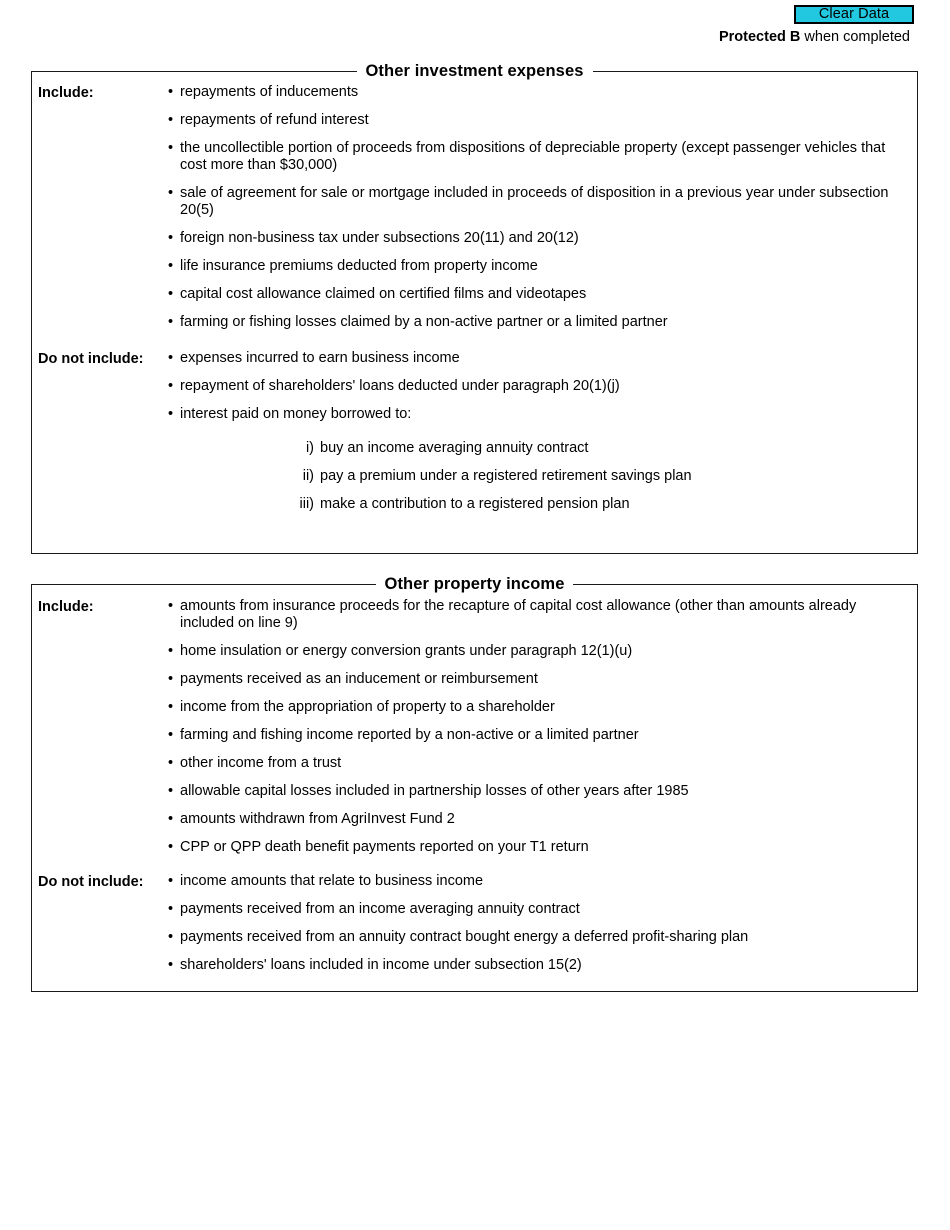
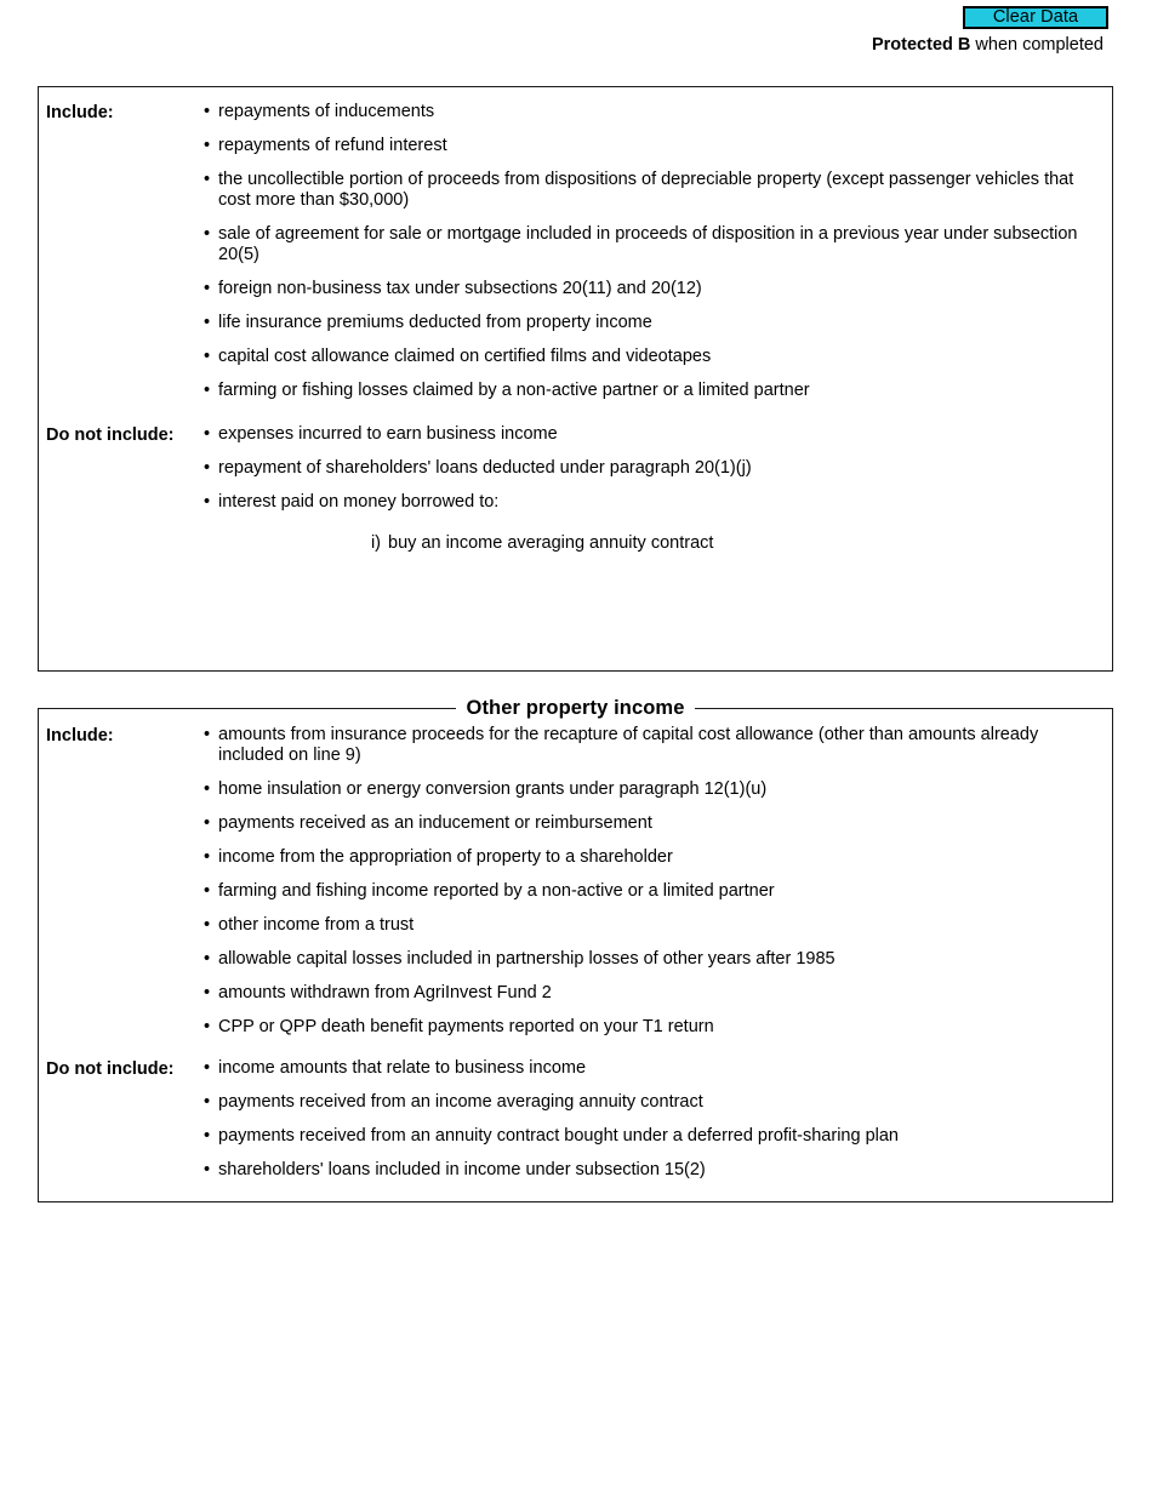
  Clear Data
  Protected B when completed
- Other investment expenses
  Include:
  •
  repayments of inducements
  •
  repayments of refund interest
  •
  the uncollectible portion of proceeds from dispositions of depreciable property (except passenger vehicles that cost more than $30,000)
  •
  sale of agreement for sale or mortgage included in proceeds of disposition in a previous year under subsection 20(5)
  •
  foreign non-business tax under subsections 20(11) and 20(12)
  •
  life insurance premiums deducted from property income
  •
  capital cost allowance claimed on certified films and videotapes
  •
  farming or fishing losses claimed by a non-active partner or a limited partner
  Do not include:
  •
  expenses incurred to earn business income
  •
  repayment of shareholders' loans deducted under paragraph 20(1)(j)
  •
  interest paid on money borrowed to:
  i)
  buy an income averaging annuity contract
- ii)
- pay a premium under a registered retirement savings plan
- iii)
- make a contribution to a registered pension plan
  Other property income
  Include:
  •
  amounts from insurance proceeds for the recapture of capital cost allowance (other than amounts already included on line 9)
  •
  home insulation or energy conversion grants under paragraph 12(1)(u)
  •
  payments received as an inducement or reimbursement
  •
  income from the appropriation of property to a shareholder
  •
  farming and fishing income reported by a non-active or a limited partner
  •
  other income from a trust
  •
  allowable capital losses included in partnership losses of other years after 1985
  •
  amounts withdrawn from AgriInvest Fund 2
  •
  CPP or QPP death benefit payments reported on your T1 return
  Do not include:
  •
  income amounts that relate to business income
  •
  payments received from an income averaging annuity contract
  •
- payments received from an annuity contract bought energy a deferred profit-sharing plan
+ payments received from an annuity contract bought under a deferred profit-sharing plan
  •
  shareholders' loans included in income under subsection 15(2)
